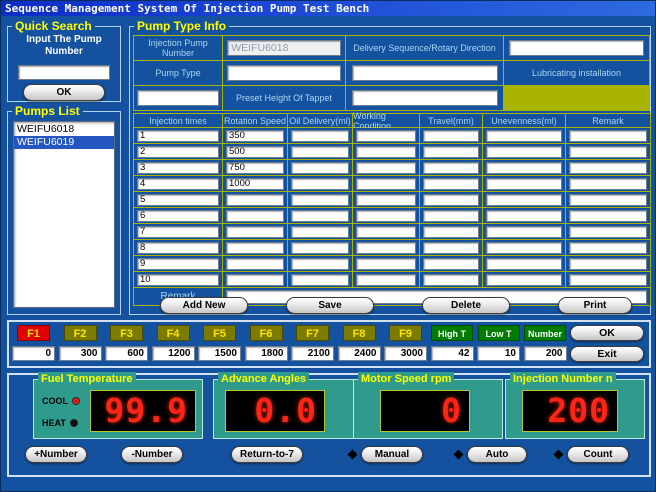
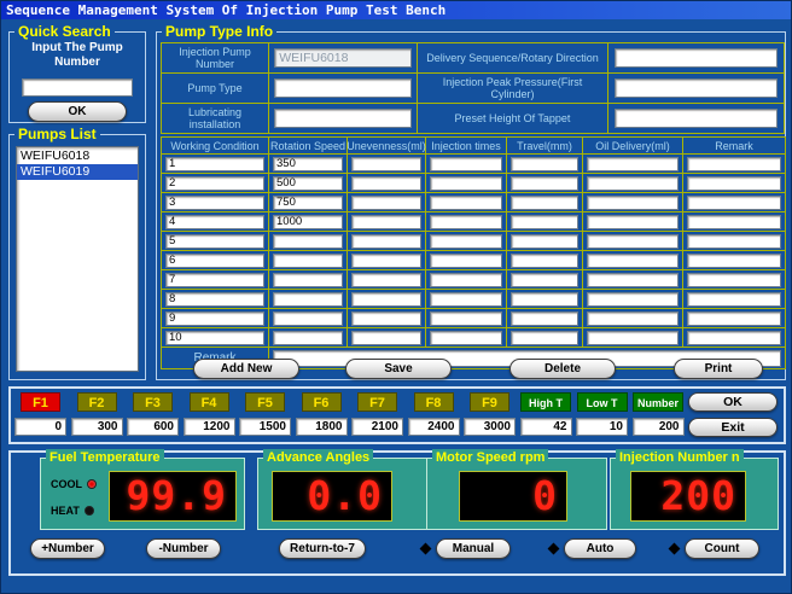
  Sequence Management System Of Injection Pump Test Bench
  Quick Search
  Input The Pump Number
  OK
  Pumps List
  WEIFU6018
  WEIFU6019
  Pump Type Info
  Injection Pump Number
  WEIFU6018
  Delivery Sequence/Rotary Direction
  Pump Type
+ Injection Peak Pressure(First Cylinder)
  Lubricating installation
  Preset Height Of Tappet
- Injection times
+ Working Condition
  Rotation Speed
- Oil Delivery(ml)
+ Unevenness(ml)
- Working Condition
+ Injection times
  Travel(mm)
- Unevenness(ml)
+ Oil Delivery(ml)
  Remark
  1
  350
  2
  500
  3
  750
  4
  1000
  5
  6
  7
  8
  9
  10
  Add New
  Save
  Delete
  Print
  F1
  0
  F2
  300
  F3
  600
  F4
  1200
  F5
  1500
  F6
  1800
  F7
  2100
  F8
  2400
  F9
  3000
  High T
  42
  Low T
  10
  Number
  200
  OK
  Exit
  Fuel Temperature
  COOL
  HEAT
  99.9
  Advance Angles
  0.0
  Motor Speed rpm
  0
  Injection Number n
  200
  +Number
  -Number
  Return-to-7
  Manual
  Auto
  Count
